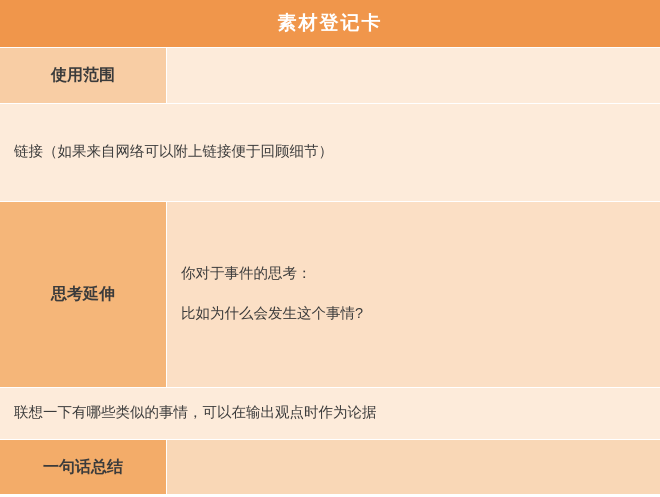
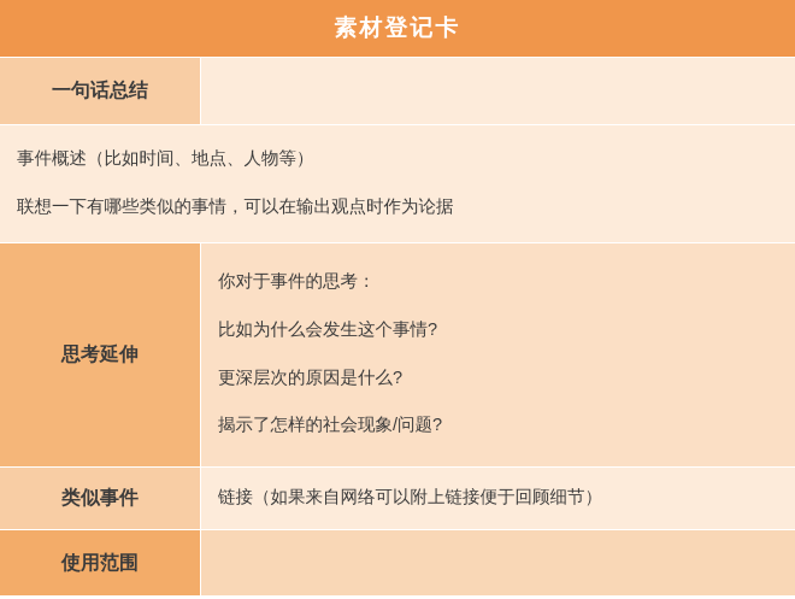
  素材登记卡
- 使用范围
+ 一句话总结
+ 事件概述（比如时间、地点、人物等）
- 链接（如果来自网络可以附上链接便于回顾细节）
+ 联想一下有哪些类似的事情，可以在输出观点时作为论据
  思考延伸
  你对于事件的思考：
  比如为什么会发生这个事情?
+ 更深层次的原因是什么?
+ 揭示了怎样的社会现象/问题?
+ 类似事件
- 联想一下有哪些类似的事情，可以在输出观点时作为论据
+ 链接（如果来自网络可以附上链接便于回顾细节）
- 一句话总结
+ 使用范围
